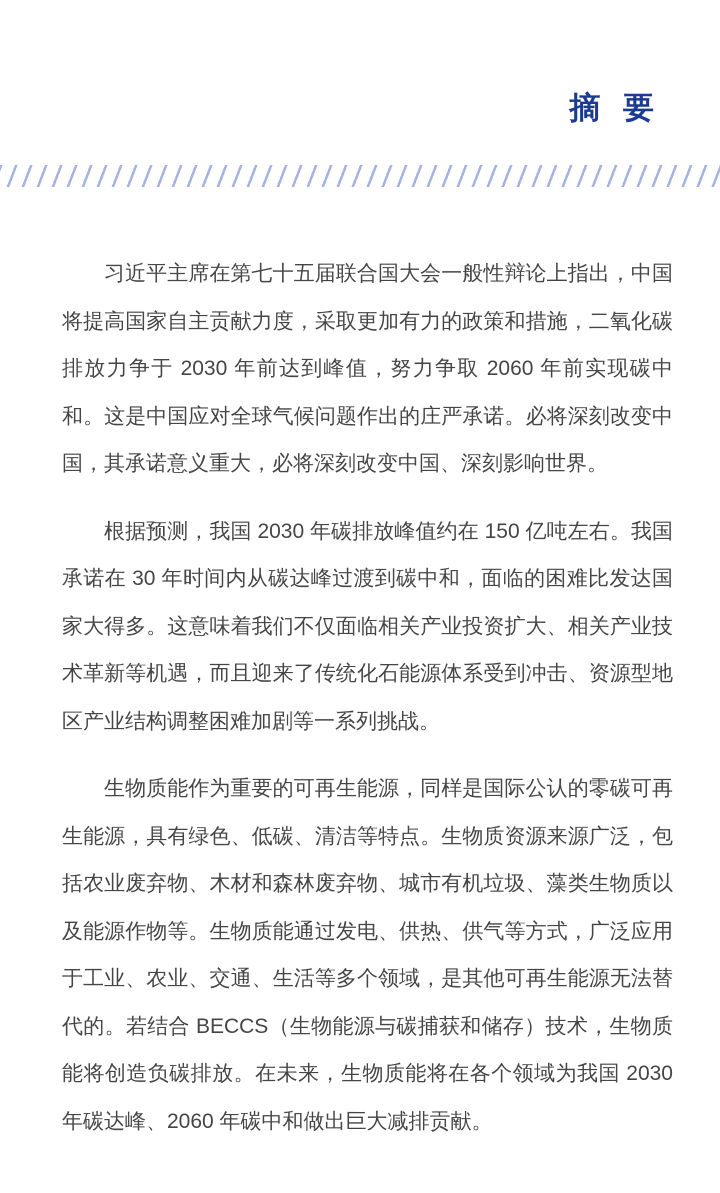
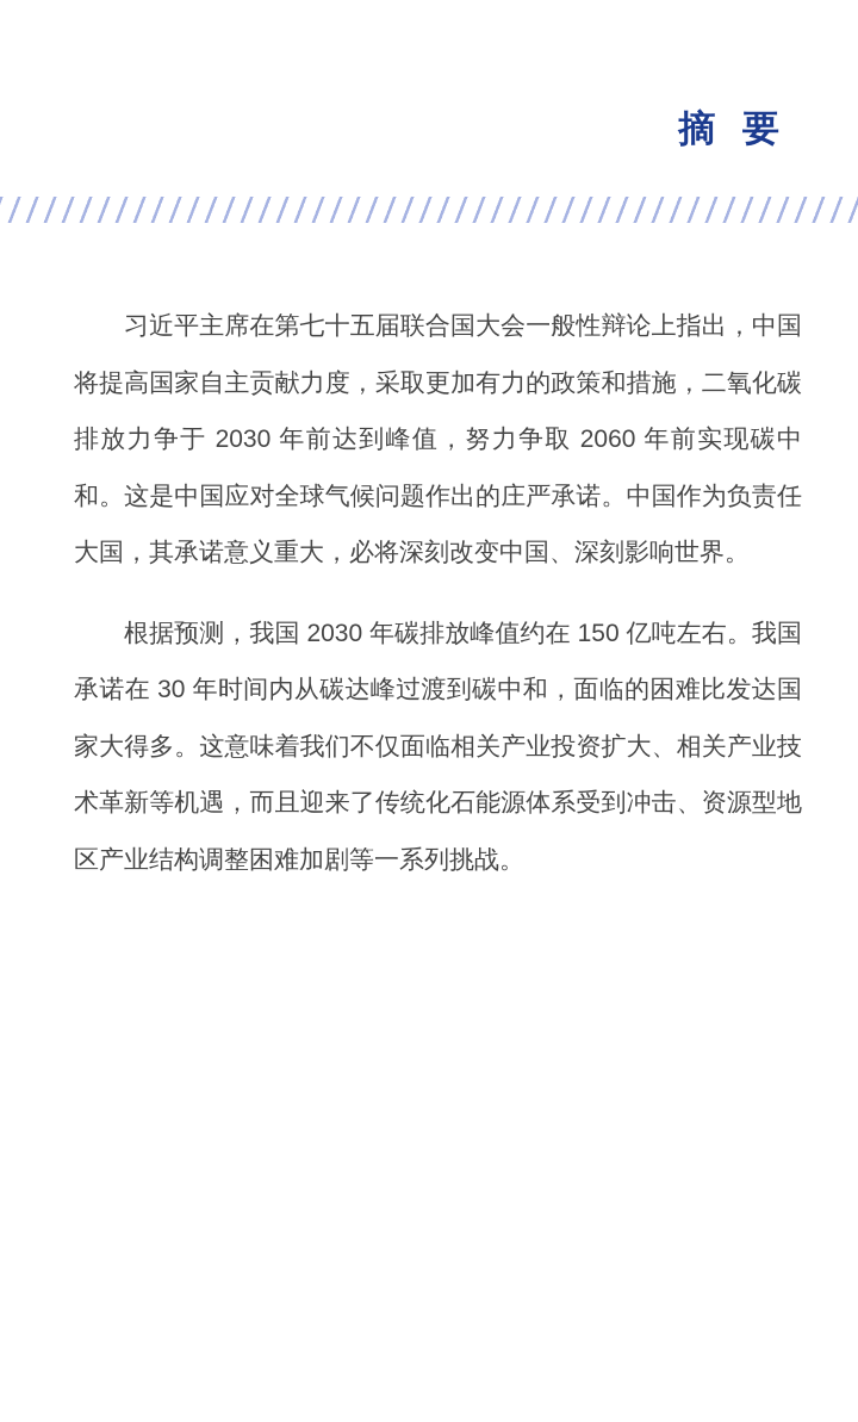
  摘 要
- 习近平主席在第七十五届联合国大会一般性辩论上指出，中国将提高国家自主贡献力度，采取更加有力的政策和措施，二氧化碳排放力争于 2030 年前达到峰值，努力争取 2060 年前实现碳中和。这是中国应对全球气候问题作出的庄严承诺。必将深刻改变中国，其承诺意义重大，必将深刻改变中国、深刻影响世界。
+ 习近平主席在第七十五届联合国大会一般性辩论上指出，中国将提高国家自主贡献力度，采取更加有力的政策和措施，二氧化碳排放力争于 2030 年前达到峰值，努力争取 2060 年前实现碳中和。这是中国应对全球气候问题作出的庄严承诺。中国作为负责任大国，其承诺意义重大，必将深刻改变中国、深刻影响世界。
  根据预测，我国 2030 年碳排放峰值约在 150 亿吨左右。我国承诺在 30 年时间内从碳达峰过渡到碳中和，面临的困难比发达国家大得多。这意味着我们不仅面临相关产业投资扩大、相关产业技术革新等机遇，而且迎来了传统化石能源体系受到冲击、资源型地区产业结构调整困难加剧等一系列挑战。
- 生物质能作为重要的可再生能源，同样是国际公认的零碳可再生能源，具有绿色、低碳、清洁等特点。生物质资源来源广泛，包括农业废弃物、木材和森林废弃物、城市有机垃圾、藻类生物质以及能源作物等。生物质能通过发电、供热、供气等方式，广泛应用于工业、农业、交通、生活等多个领域，是其他可再生能源无法替代的。若结合 BECCS（生物能源与碳捕获和储存）技术，生物质能将创造负碳排放。在未来，生物质能将在各个领域为我国 2030 年碳达峰、2060 年碳中和做出巨大减排贡献。
